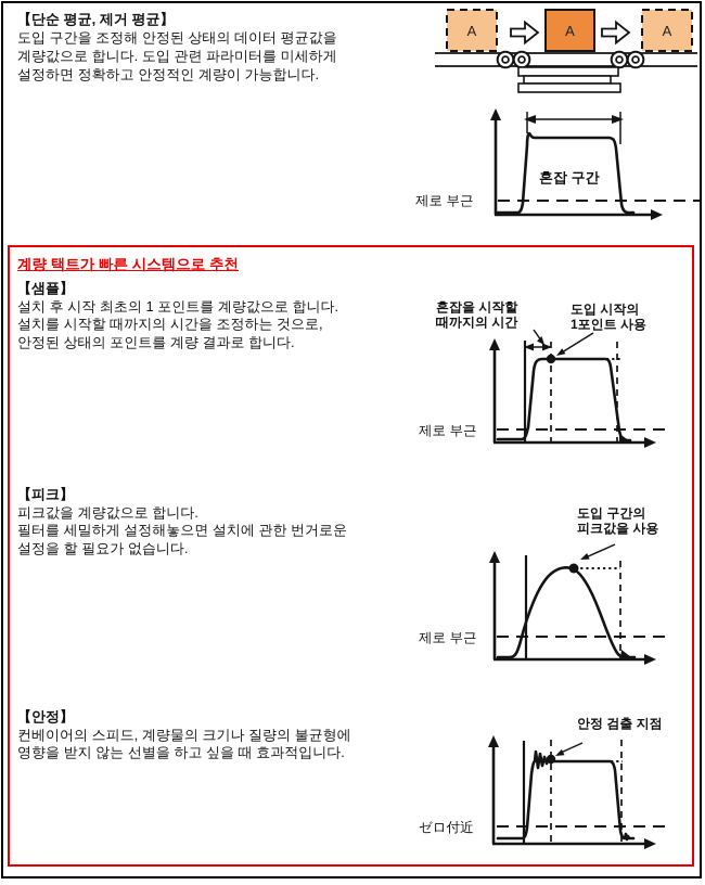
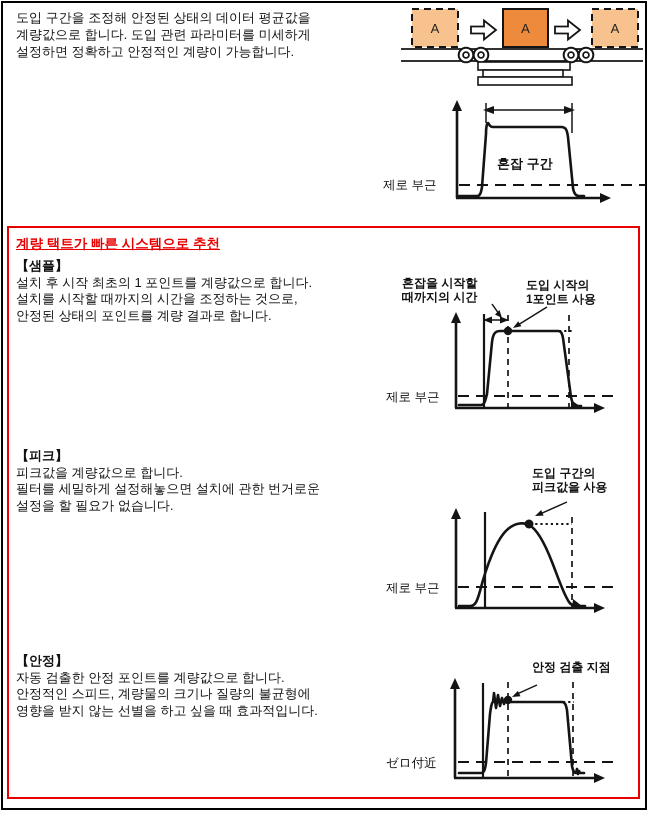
- 【단순 평균, 제거 평균】
  도입 구간을 조정해 안정된 상태의 데이터 평균값을
  계량값으로 합니다. 도입 관련 파라미터를 미세하게
  설정하면 정확하고 안정적인 계량이 가능합니다.
  A
  A
  A
  혼잡 구간
  제로 부근
  계량 택트가 빠른 시스템으로 추천
  【샘플】
  설치 후 시작 최초의 1 포인트를 계량값으로 합니다.
  설치를 시작할 때까지의 시간을 조정하는 것으로,
  안정된 상태의 포인트를 계량 결과로 합니다.
  혼잡을 시작할
  때까지의 시간
  도입 시작의
  1포인트 사용
  제로 부근
  【피크】
  피크값을 계량값으로 합니다.
  필터를 세밀하게 설정해놓으면 설치에 관한 번거로운
  설정을 할 필요가 없습니다.
  도입 구간의
  피크값을 사용
  제로 부근
  【안정】
+ 자동 검출한 안정 포인트를 계량값으로 합니다.
- 컨베이어의 스피드, 계량물의 크기나 질량의 불균형에
+ 안정적인 스피드, 계량물의 크기나 질량의 불균형에
  영향을 받지 않는 선별을 하고 싶을 때 효과적입니다.
  안정 검출 지점
  ゼロ付近
